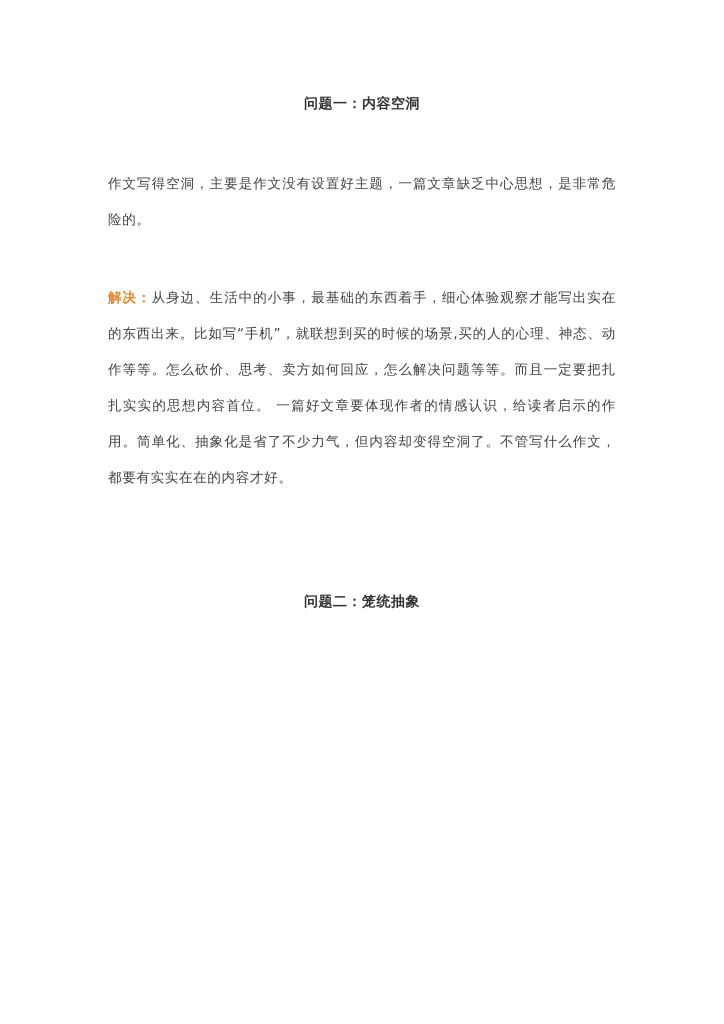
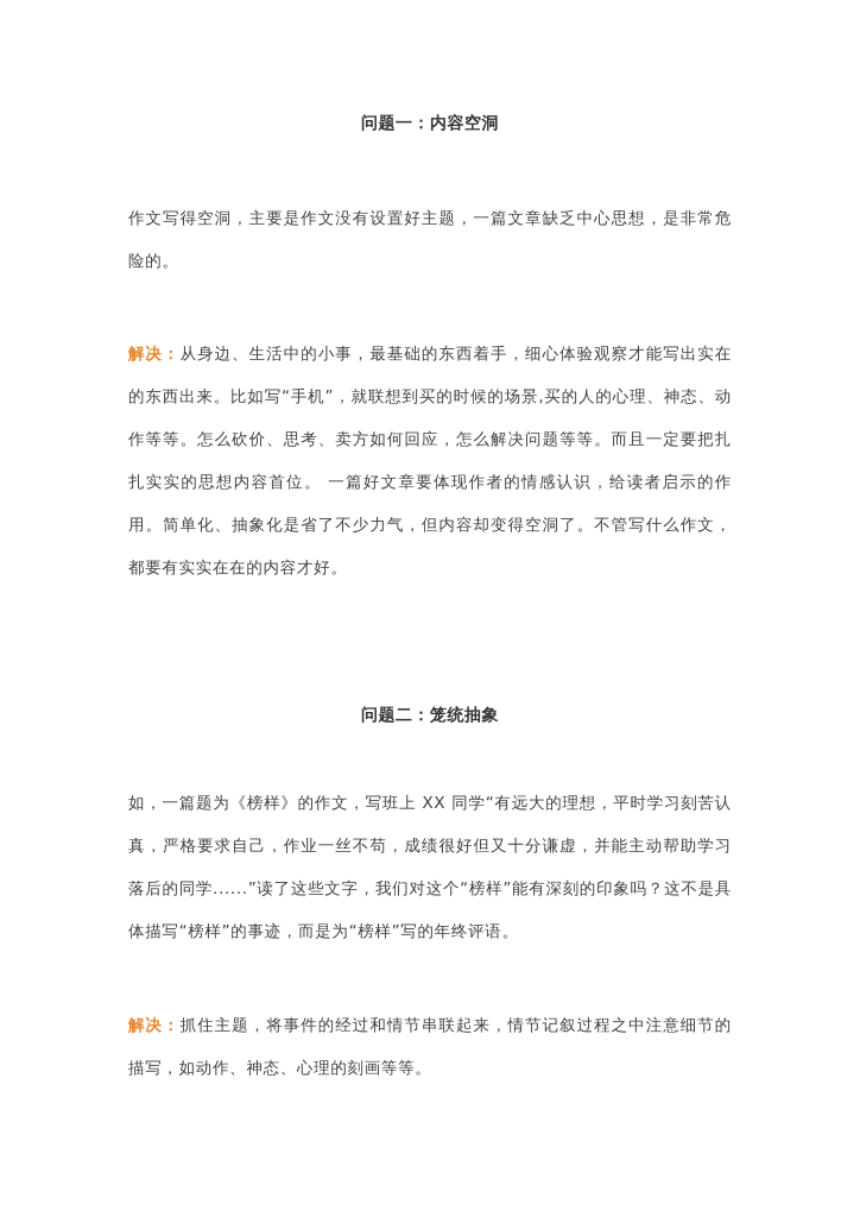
  问题一：内容空洞
  作文写得空洞，主要是作文没有设置好主题，一篇文章缺乏中心思想，是非常危险的。
  解决：从身边、生活中的小事，最基础的东西着手，细心体验观察才能写出实在的东西出来。比如写“手机”，就联想到买的时候的场景,买的人的心理、神态、动作等等。怎么砍价、思考、卖方如何回应，怎么解决问题等等。而且一定要把扎扎实实的思想内容首位。 一篇好文章要体现作者的情感认识，给读者启示的作用。简单化、抽象化是省了不少力气，但内容却变得空洞了。不管写什么作文，都要有实实在在的内容才好。
  问题二：笼统抽象
+ 如，一篇题为《榜样》的作文，写班上 XX 同学“有远大的理想，平时学习刻苦认真，严格要求自己，作业一丝不苟，成绩很好但又十分谦虚，并能主动帮助学习落后的同学......”读了这些文字，我们对这个“榜样”能有深刻的印象吗？这不是具体描写“榜样”的事迹，而是为“榜样”写的年终评语。
+ 解决：抓住主题，将事件的经过和情节串联起来，情节记叙过程之中注意细节的描写，如动作、神态、心理的刻画等等。
